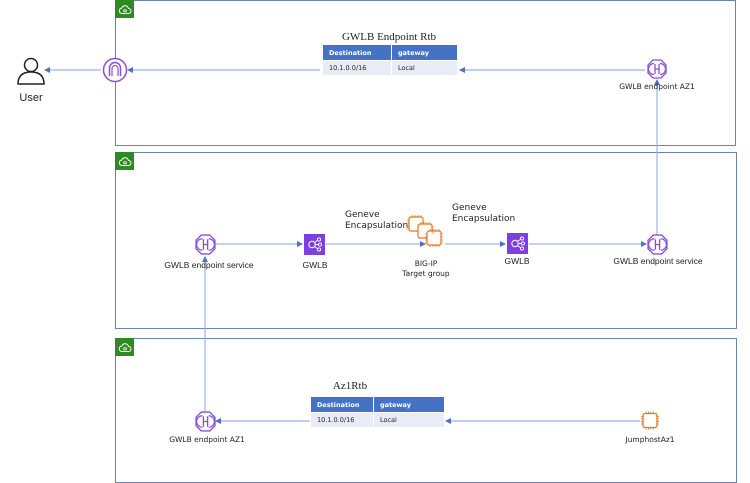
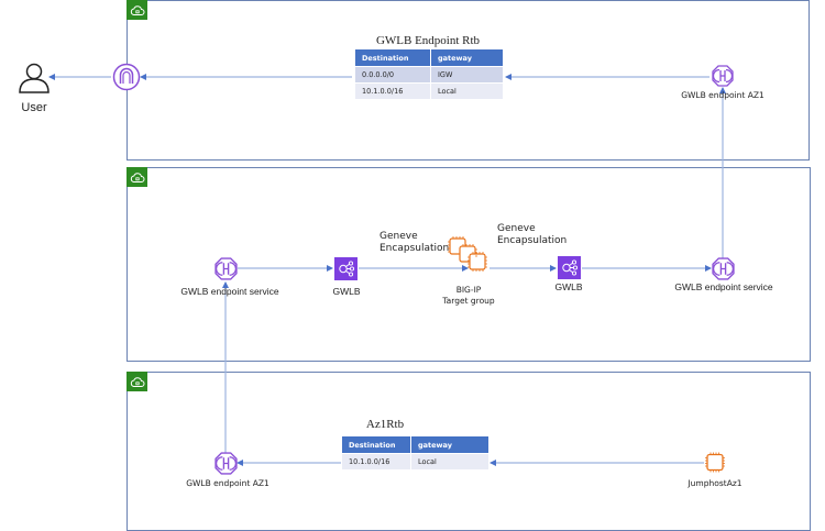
  User
  GWLB Endpoint Rtb
  Destination	gateway
+ 0.0.0.0/0	IGW
  10.1.0.0/16	Local
  GWLB endpoint AZ1
  GWLB endpoint service
  GWLB
  Geneve
  Encapsulation
  BIG-IP
  Target group
  Geneve
  Encapsulation
  GWLB
  GWLB endpoint service
  GWLB endpoint AZ1
  Az1Rtb
  Destination	gateway
  10.1.0.0/16	Local
  JumphostAz1
